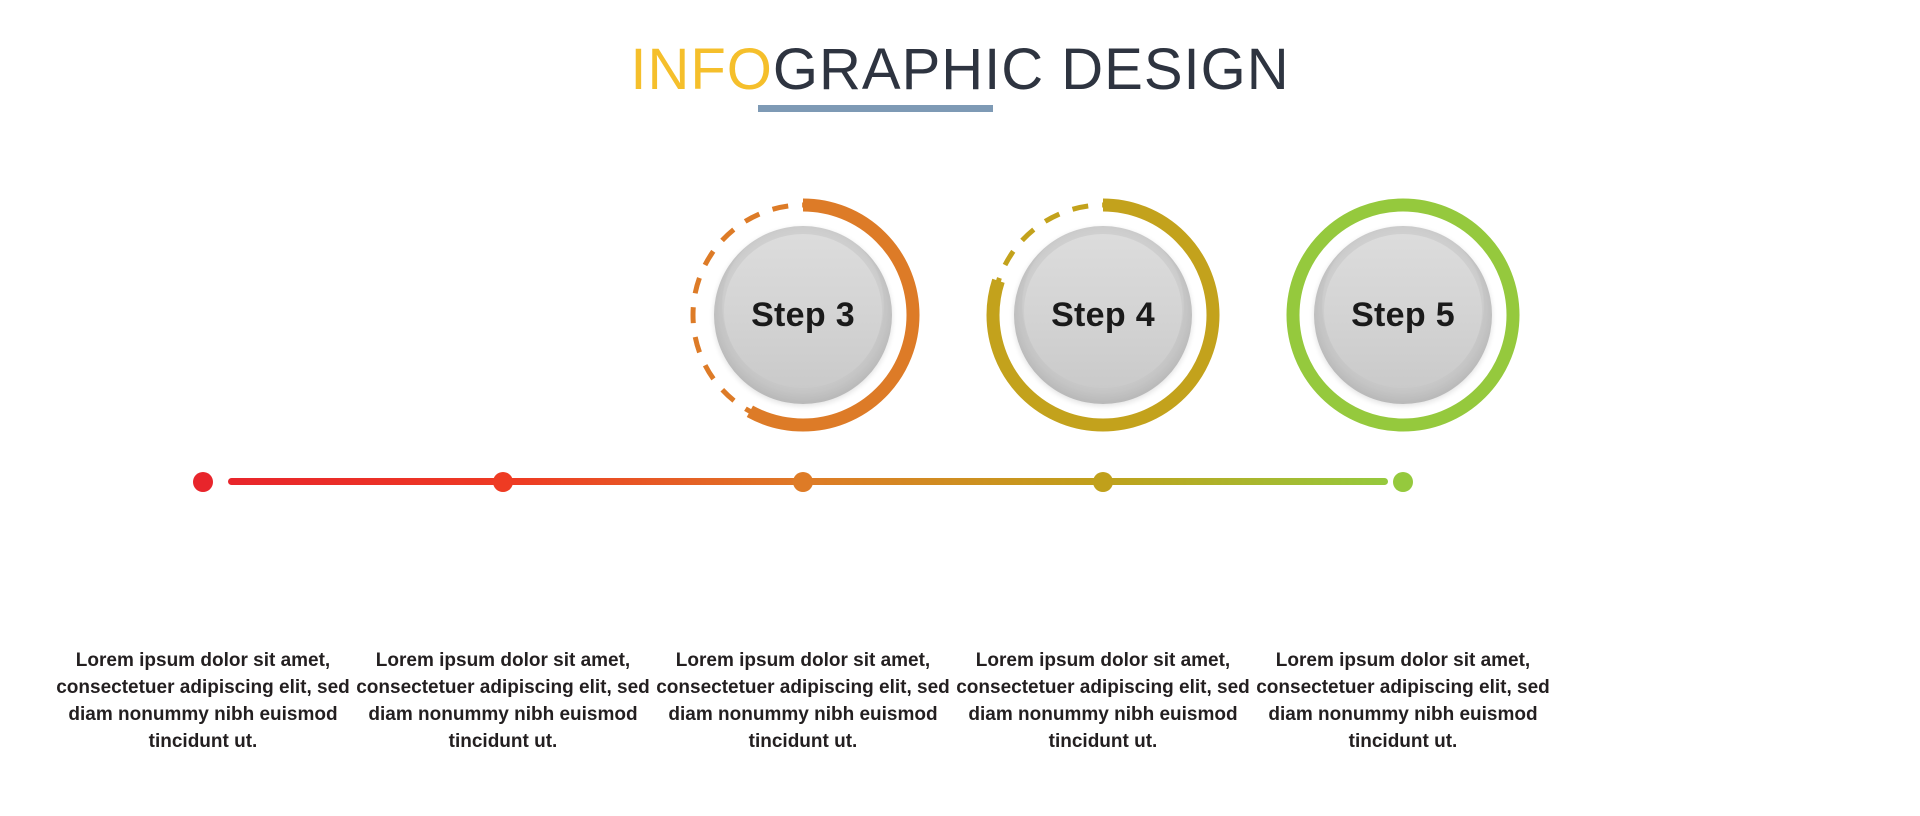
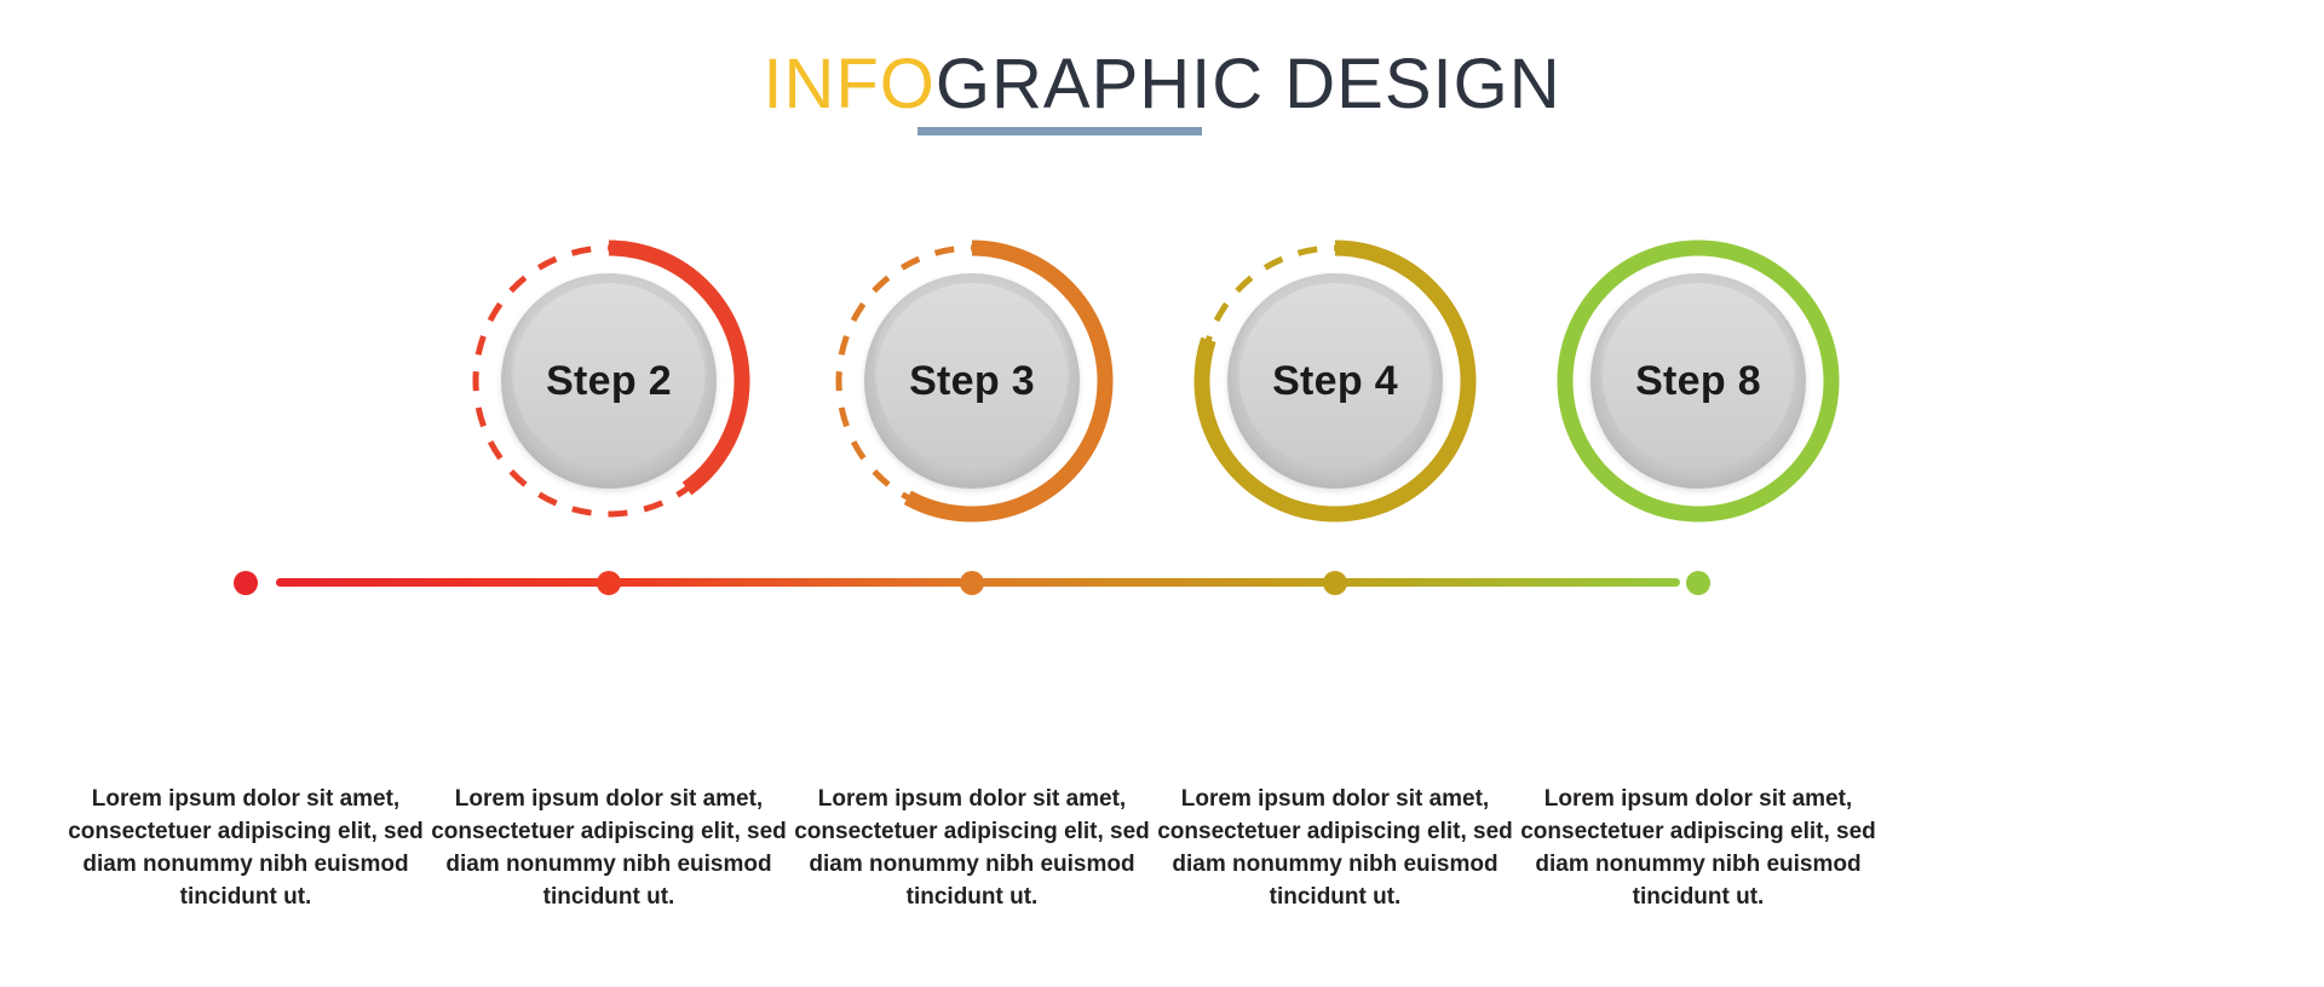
  INFOGRAPHIC DESIGN
+ Step 2
  Step 3
  Step 4
- Step 5
+ Step 8
  Lorem ipsum dolor sit amet, consectetuer adipiscing elit, sed diam nonummy nibh euismod tincidunt ut.
  Lorem ipsum dolor sit amet, consectetuer adipiscing elit, sed diam nonummy nibh euismod tincidunt ut.
  Lorem ipsum dolor sit amet, consectetuer adipiscing elit, sed diam nonummy nibh euismod tincidunt ut.
  Lorem ipsum dolor sit amet, consectetuer adipiscing elit, sed diam nonummy nibh euismod tincidunt ut.
  Lorem ipsum dolor sit amet, consectetuer adipiscing elit, sed diam nonummy nibh euismod tincidunt ut.
